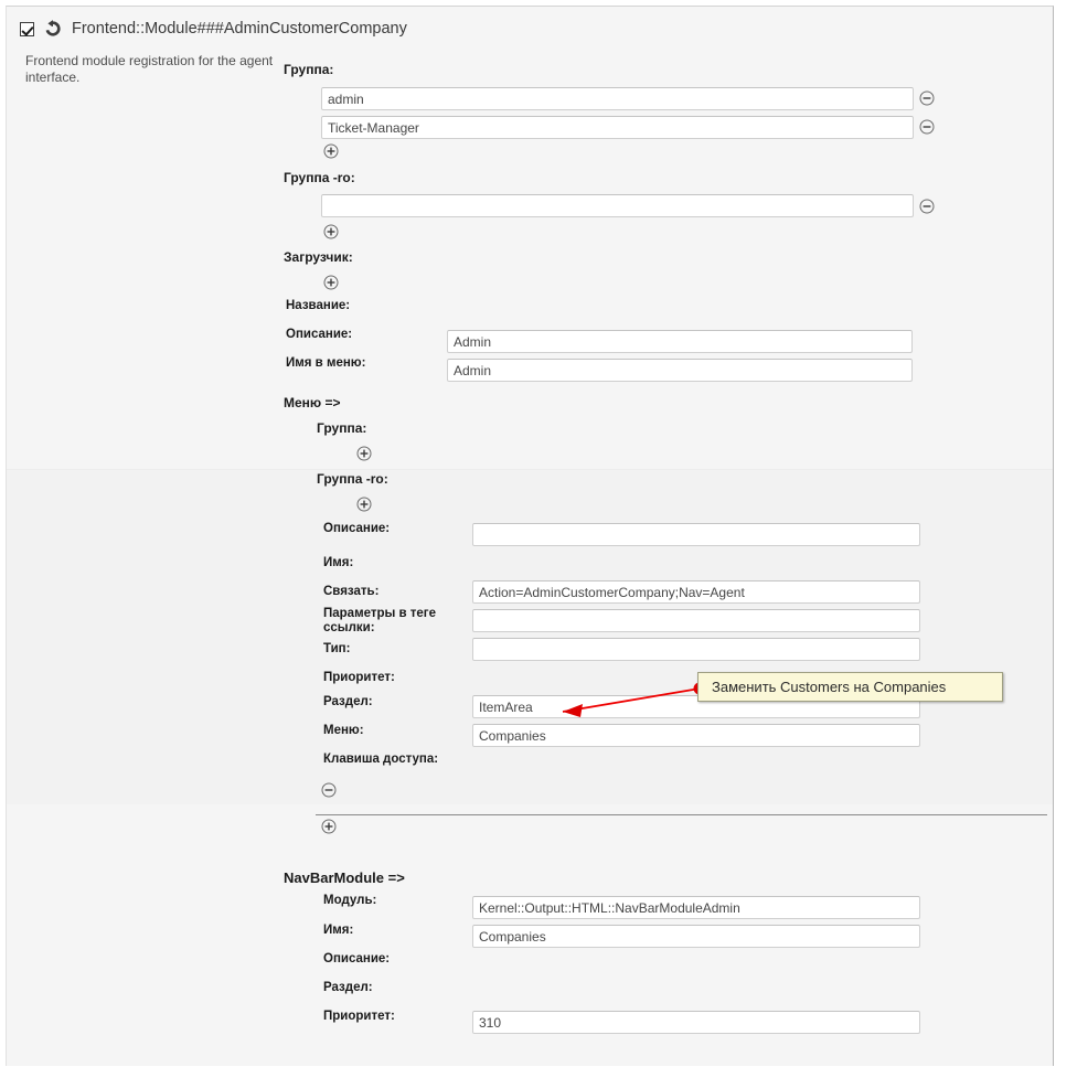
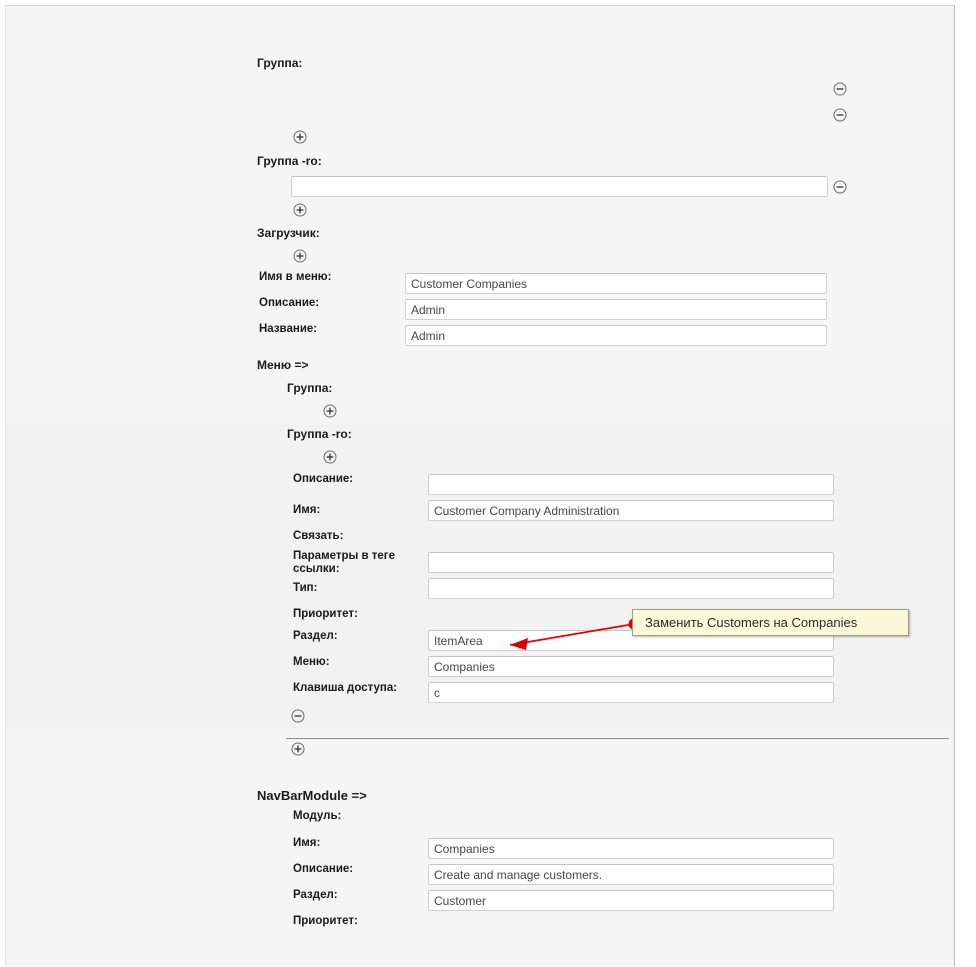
- Frontend::Module###AdminCustomerCompany
- Frontend module registration for the agent interface.
  Группа:
- admin
- Ticket-Manager
  Группа -ro:
  Загрузчик:
- Название:
+ Имя в меню:
+ Customer Companies
  Описание:
  Admin
- Имя в меню:
+ Название:
  Admin
  Меню =>
  Группа:
  Группа -ro:
  Описание:
  Имя:
+ Customer Company Administration
  Связать:
- Action=AdminCustomerCompany;Nav=Agent
  Параметры в теге ссылки:
  Тип:
  Приоритет:
  Раздел:
  ItemArea
  Меню:
  Companies
  Клавиша доступа:
+ c
  NavBarModule =>
  Модуль:
- Kernel::Output::HTML::NavBarModuleAdmin
  Имя:
  Companies
  Описание:
+ Create and manage customers.
  Раздел:
+ Customer
  Приоритет:
- 310
  Заменить Customers на Companies
